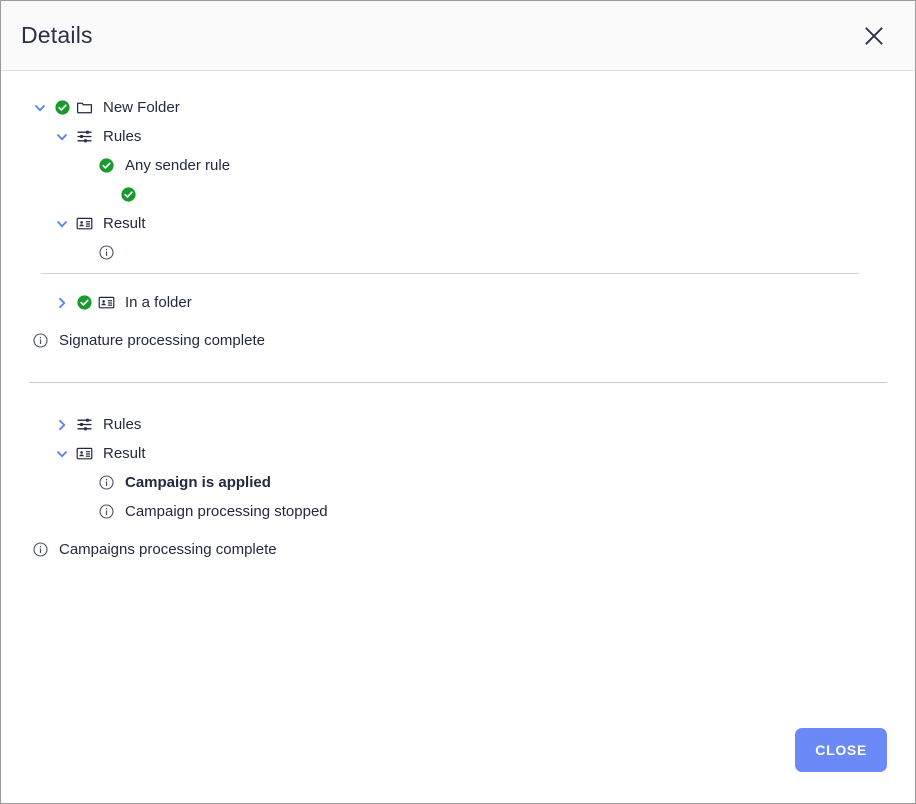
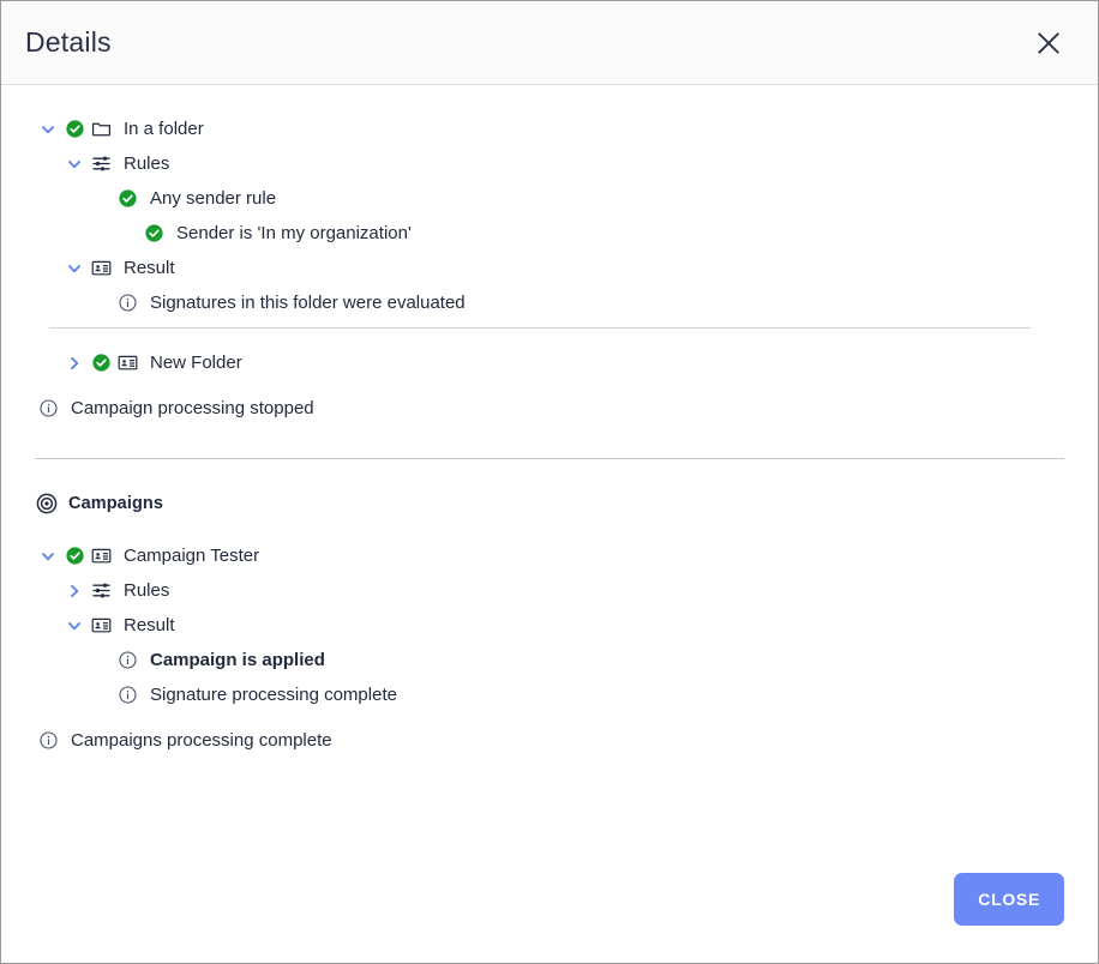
  Details
- New Folder
+ In a folder
  Rules
  Any sender rule
+ Sender is 'In my organization'
  Result
+ Signatures in this folder were evaluated
- In a folder
+ New Folder
- Signature processing complete
+ Campaign processing stopped
+ Campaigns
+ Campaign Tester
  Rules
  Result
  Campaign is applied
- Campaign processing stopped
+ Signature processing complete
  Campaigns processing complete
  CLOSE
